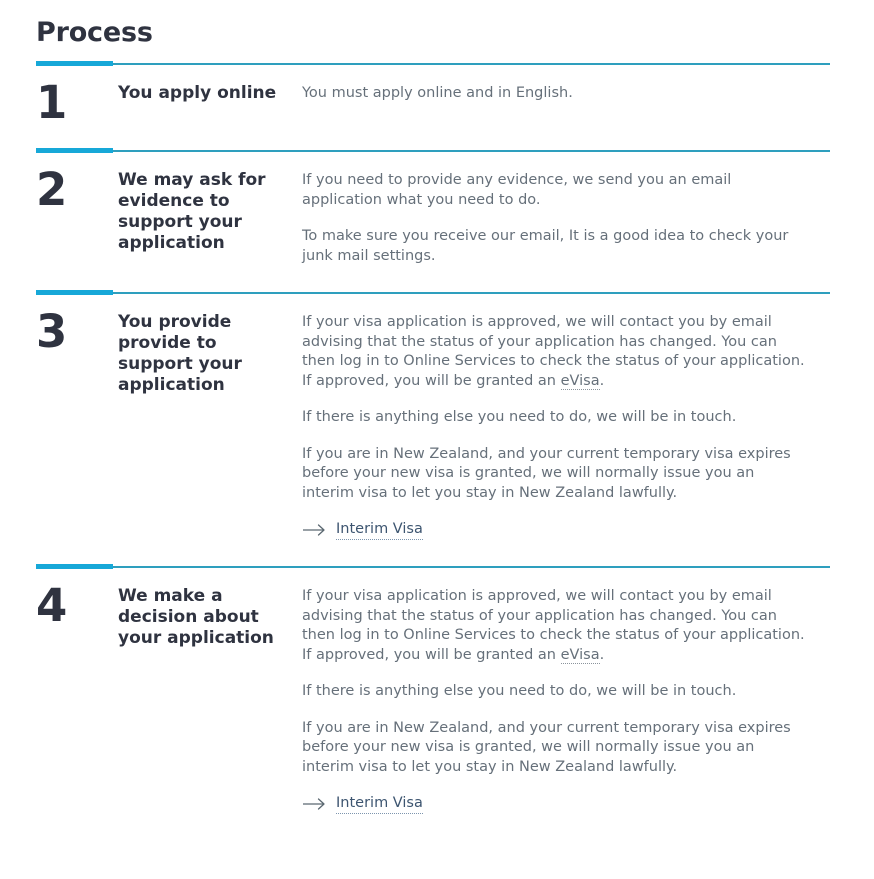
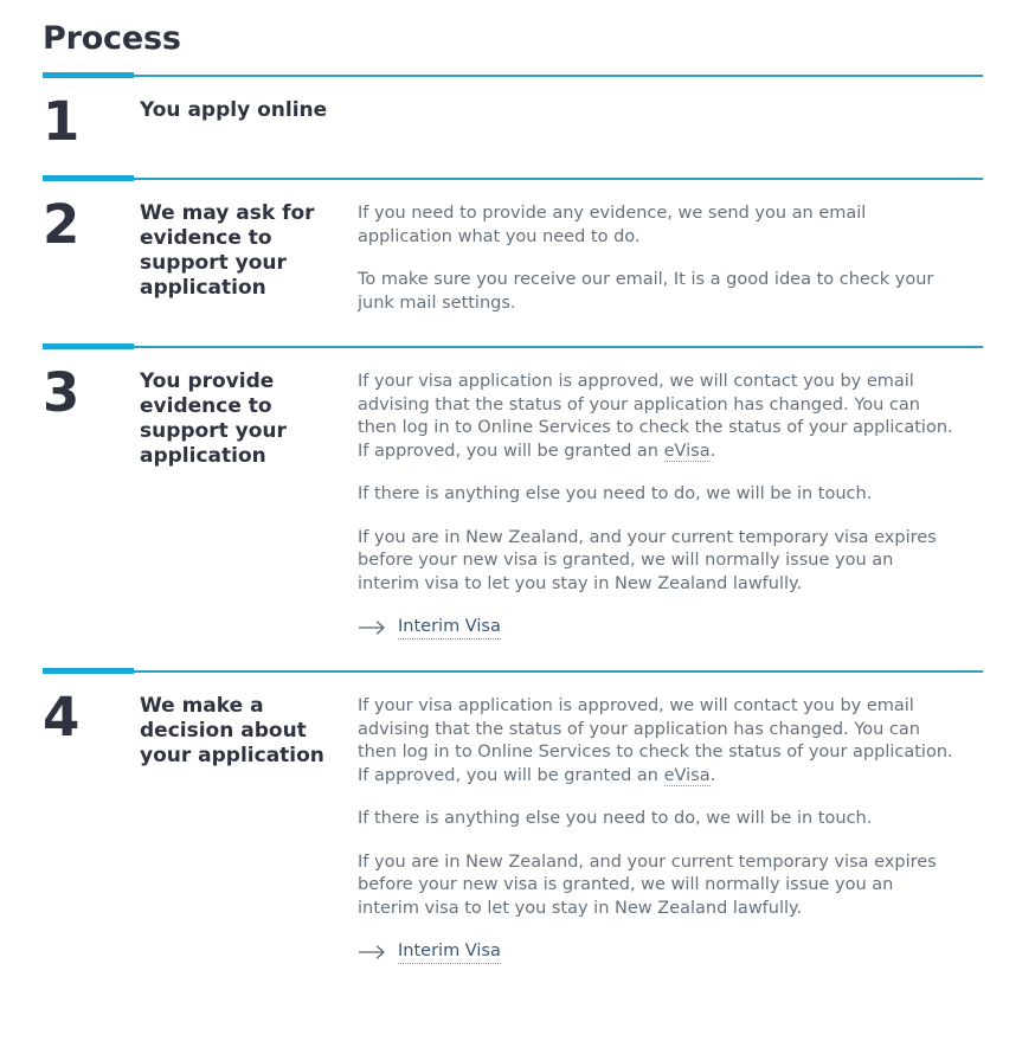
  Process
  1
  You apply online
- You must apply online and in English.
  2
  We may ask for evidence to support your application
  If you need to provide any evidence, we send you an email application what you need to do.
  To make sure you receive our email, It is a good idea to check your junk mail settings.
  3
- You provide provide to support your application
+ You provide evidence to support your application
  If your visa application is approved, we will contact you by email advising that the status of your application has changed. You can then log in to Online Services to check the status of your application. If approved, you will be granted an eVisa.
  If there is anything else you need to do, we will be in touch.
  If you are in New Zealand, and your current temporary visa expires before your new visa is granted, we will normally issue you an interim visa to let you stay in New Zealand lawfully.
  Interim Visa
  4
  We make a decision about your application
  If your visa application is approved, we will contact you by email advising that the status of your application has changed. You can then log in to Online Services to check the status of your application. If approved, you will be granted an eVisa.
  If there is anything else you need to do, we will be in touch.
  If you are in New Zealand, and your current temporary visa expires before your new visa is granted, we will normally issue you an interim visa to let you stay in New Zealand lawfully.
  Interim Visa
